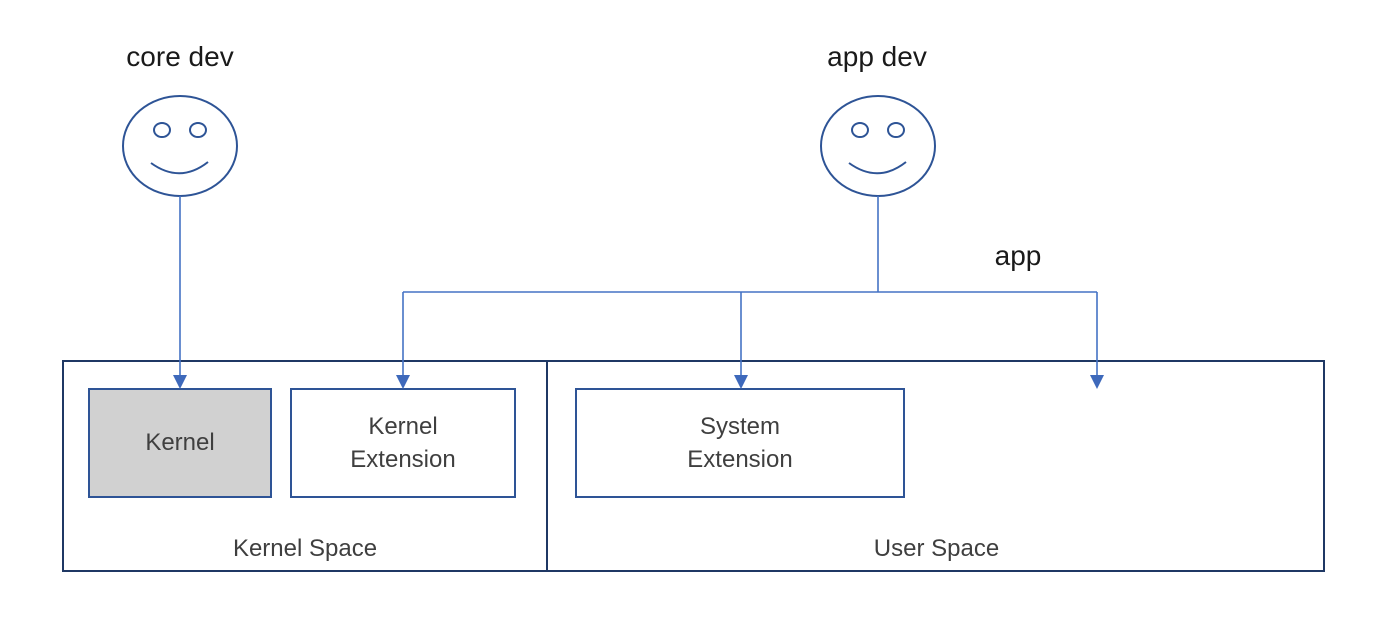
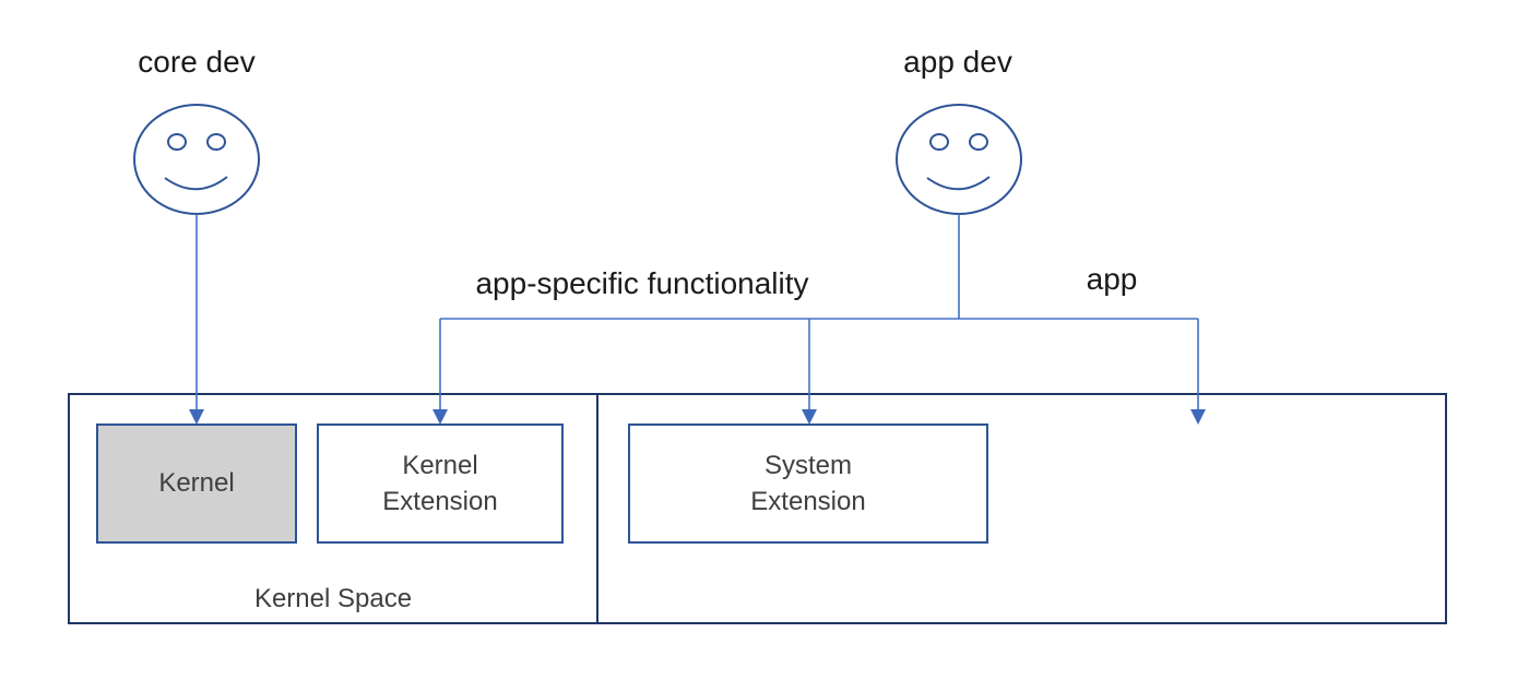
  core dev
  app dev
+ app-specific functionality
  app
  Kernel Space
- User Space
  Kernel
  Kernel
  Extension
  System
  Extension
